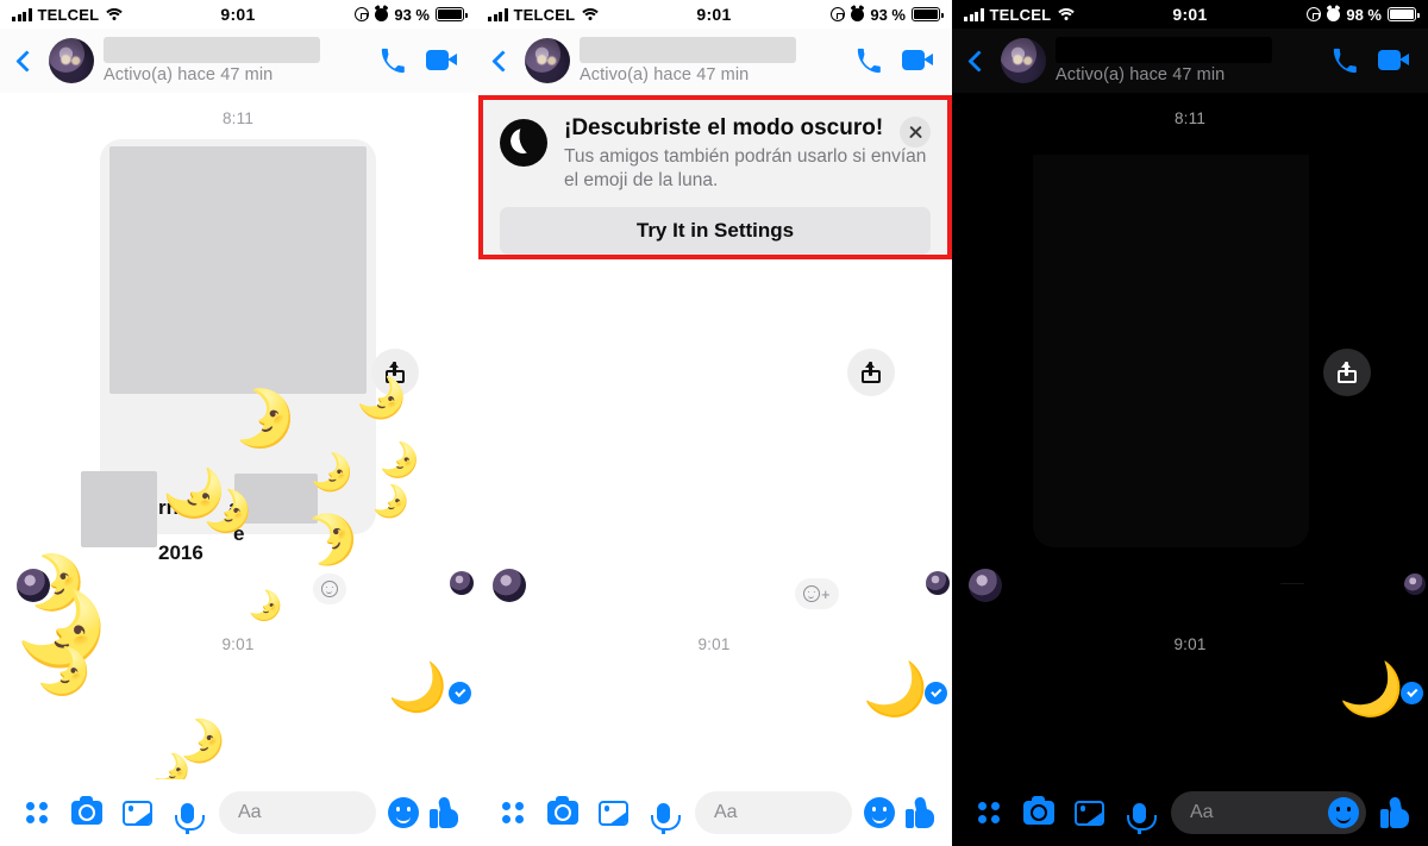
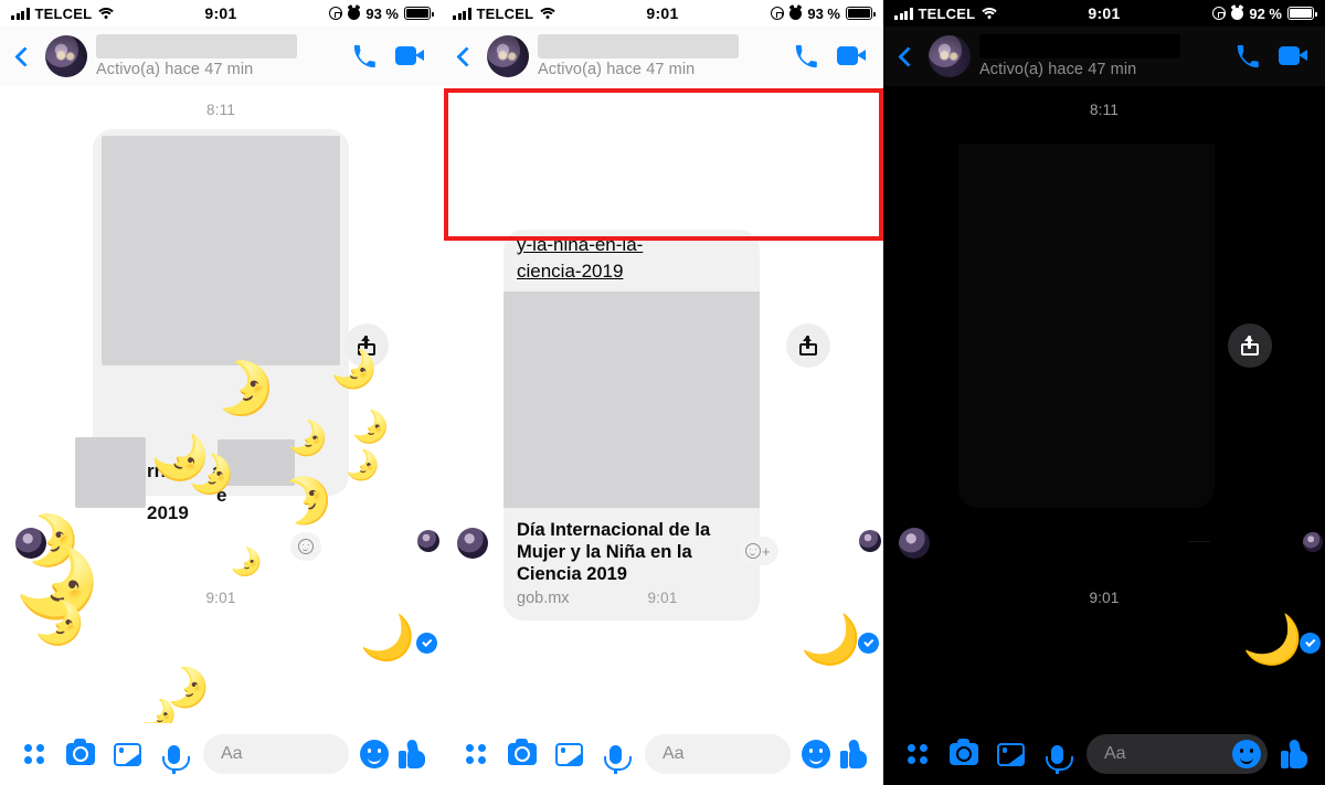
  TELCEL
  9:01
  93 %
  Activo(a) hace 47 min
  8:11
  rnaci
  a
  e
- 2016
+ 2019
  9:01
  🌛
  🌛
  🌛
  🌛
  🌛
  🌛
  🌙
  🌛
  Aa
  TELCEL
  9:01
  93 %
  Activo(a) hace 47 min
+ y-la-nina-en-la-
+ ciencia-2019
+ Día Internacional de la Mujer y la Niña en la Ciencia 2019
+ gob.mx
  +
  9:01
  🌙
- ¡Descubriste el modo oscuro!
- Tus amigos también podrán usarlo si envían el emoji de la luna.
- Try It in Settings
  Aa
  TELCEL
  9:01
- 98 %
+ 92 %
  Activo(a) hace 47 min
  8:11
  9:01
  🌙
  Aa
